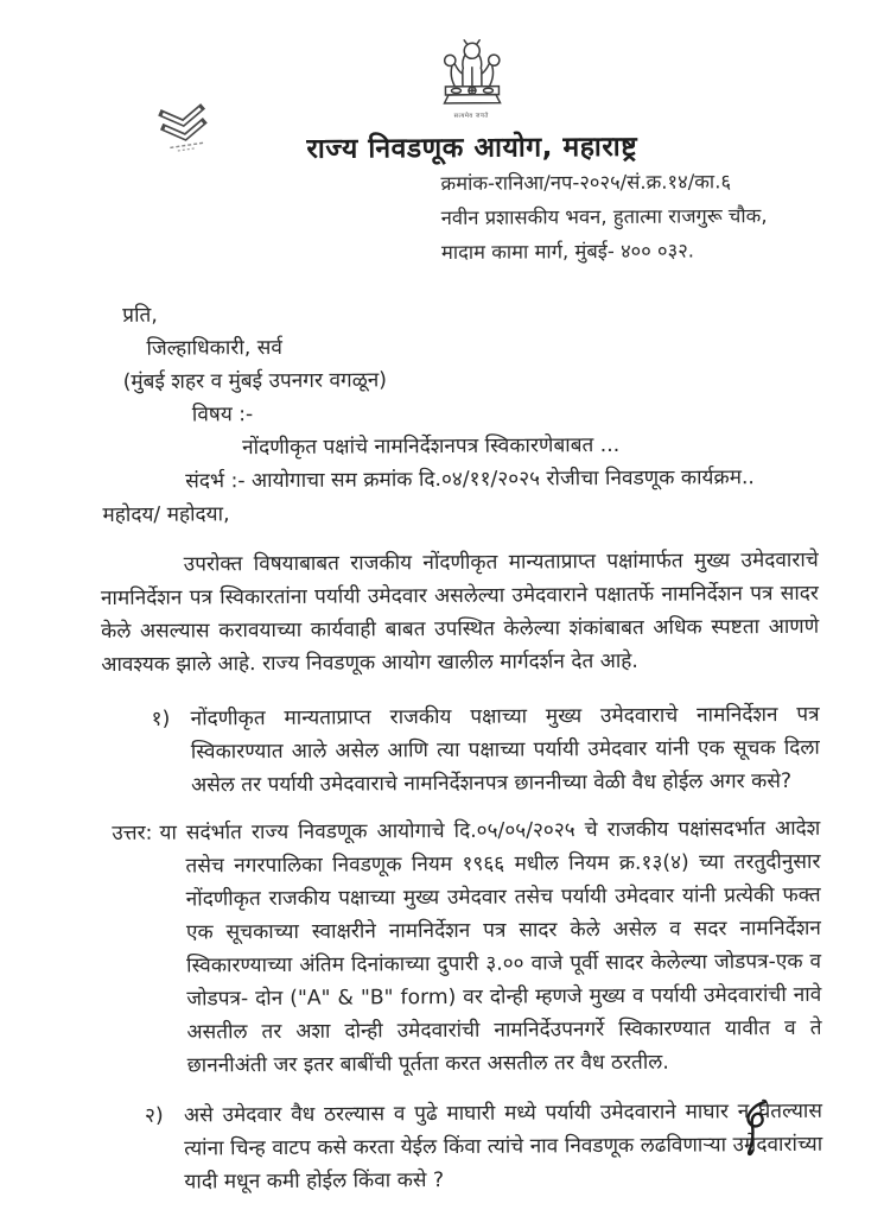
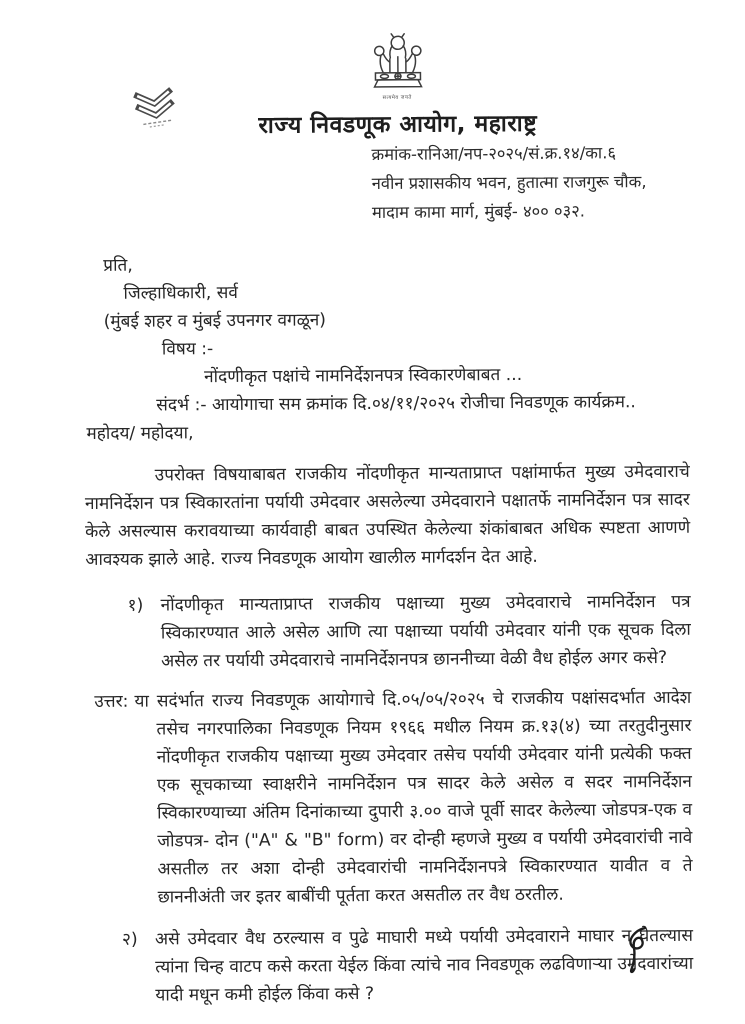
  राज्य निवडणूक आयोग, महाराष्ट्र
  क्रमांक-रानिआ/नप-२०२५/सं.क्र.१४/का.६
  नवीन प्रशासकीय भवन, हुतात्मा राजगुरू चौक,
  मादाम कामा मार्ग, मुंबई- ४०० ०३२.
  प्रति,
  जिल्हाधिकारी, सर्व
  (मुंबई शहर व मुंबई उपनगर वगळून)
  विषय :-
  नोंदणीकृत पक्षांचे नामनिर्देशनपत्र स्विकारणेबाबत ...
  संदर्भ :- आयोगाचा सम क्रमांक दि.०४/११/२०२५ रोजीचा निवडणूक कार्यक्रम..
  महोदय/ महोदया,
  उपरोक्त विषयाबाबत राजकीय नोंदणीकृत मान्यताप्राप्त पक्षांमार्फत मुख्य उमेदवाराचे नामनिर्देशन पत्र स्विकारतांना पर्यायी उमेदवार असलेल्या उमेदवाराने पक्षातर्फे नामनिर्देशन पत्र सादर केले असल्यास करावयाच्या कार्यवाही बाबत उपस्थित केलेल्या शंकांबाबत अधिक स्पष्टता आणणे आवश्यक झाले आहे. राज्य निवडणूक आयोग खालील मार्गदर्शन देत आहे.
  १)
  नोंदणीकृत मान्यताप्राप्त राजकीय पक्षाच्या मुख्य उमेदवाराचे नामनिर्देशन पत्र स्विकारण्यात आले असेल आणि त्या पक्षाच्या पर्यायी उमेदवार यांनी एक सूचक दिला असेल तर पर्यायी उमेदवाराचे नामनिर्देशनपत्र छाननीच्या वेळी वैध होईल अगर कसे?
- उत्तर: या सदंर्भात राज्य निवडणूक आयोगाचे दि.०५/०५/२०२५ चे राजकीय पक्षांसदर्भात आदेश तसेच नगरपालिका निवडणूक नियम १९६६ मधील नियम क्र.१३(४) च्या तरतुदीनुसार नोंदणीकृत राजकीय पक्षाच्या मुख्य उमेदवार तसेच पर्यायी उमेदवार यांनी प्रत्येकी फक्त एक सूचकाच्या स्वाक्षरीने नामनिर्देशन पत्र सादर केले असेल व सदर नामनिर्देशन स्विकारण्याच्या अंतिम दिनांकाच्या दुपारी ३.०० वाजे पूर्वी सादर केलेल्या जोडपत्र-एक व जोडपत्र- दोन ("A" & "B" form) वर दोन्ही म्हणजे मुख्य व पर्यायी उमेदवारांची नावे असतील तर अशा दोन्ही उमेदवारांची नामनिर्देउपनगर्रे स्विकारण्यात यावीत व ते छाननीअंती जर इतर बाबींची पूर्तता करत असतील तर वैध ठरतील.
+ उत्तर: या सदंर्भात राज्य निवडणूक आयोगाचे दि.०५/०५/२०२५ चे राजकीय पक्षांसदर्भात आदेश तसेच नगरपालिका निवडणूक नियम १९६६ मधील नियम क्र.१३(४) च्या तरतुदीनुसार नोंदणीकृत राजकीय पक्षाच्या मुख्य उमेदवार तसेच पर्यायी उमेदवार यांनी प्रत्येकी फक्त एक सूचकाच्या स्वाक्षरीने नामनिर्देशन पत्र सादर केले असेल व सदर नामनिर्देशन स्विकारण्याच्या अंतिम दिनांकाच्या दुपारी ३.०० वाजे पूर्वी सादर केलेल्या जोडपत्र-एक व जोडपत्र- दोन ("A" & "B" form) वर दोन्ही म्हणजे मुख्य व पर्यायी उमेदवारांची नावे असतील तर अशा दोन्ही उमेदवारांची नामनिर्देशनपत्रे स्विकारण्यात यावीत व ते छाननीअंती जर इतर बाबींची पूर्तता करत असतील तर वैध ठरतील.
  २)
  असे उमेदवार वैध ठरल्यास व पुढे माघारी मध्ये पर्यायी उमेदवाराने माघार न घेतल्यास त्यांना चिन्ह वाटप कसे करता येईल किंवा त्यांचे नाव निवडणूक लढविणाऱ्या उदवारांच्या यादी मधून कमी होईल किंवा कसे ?
